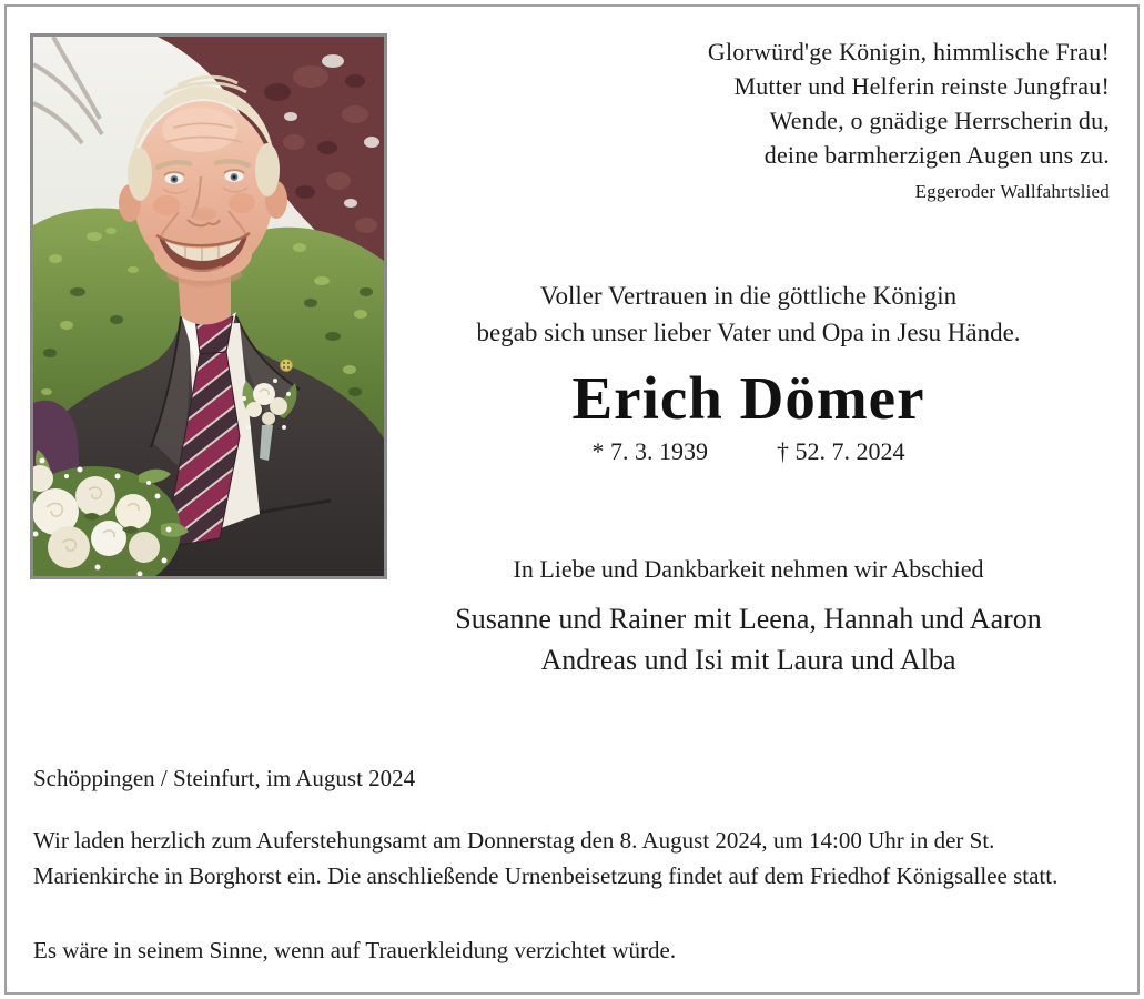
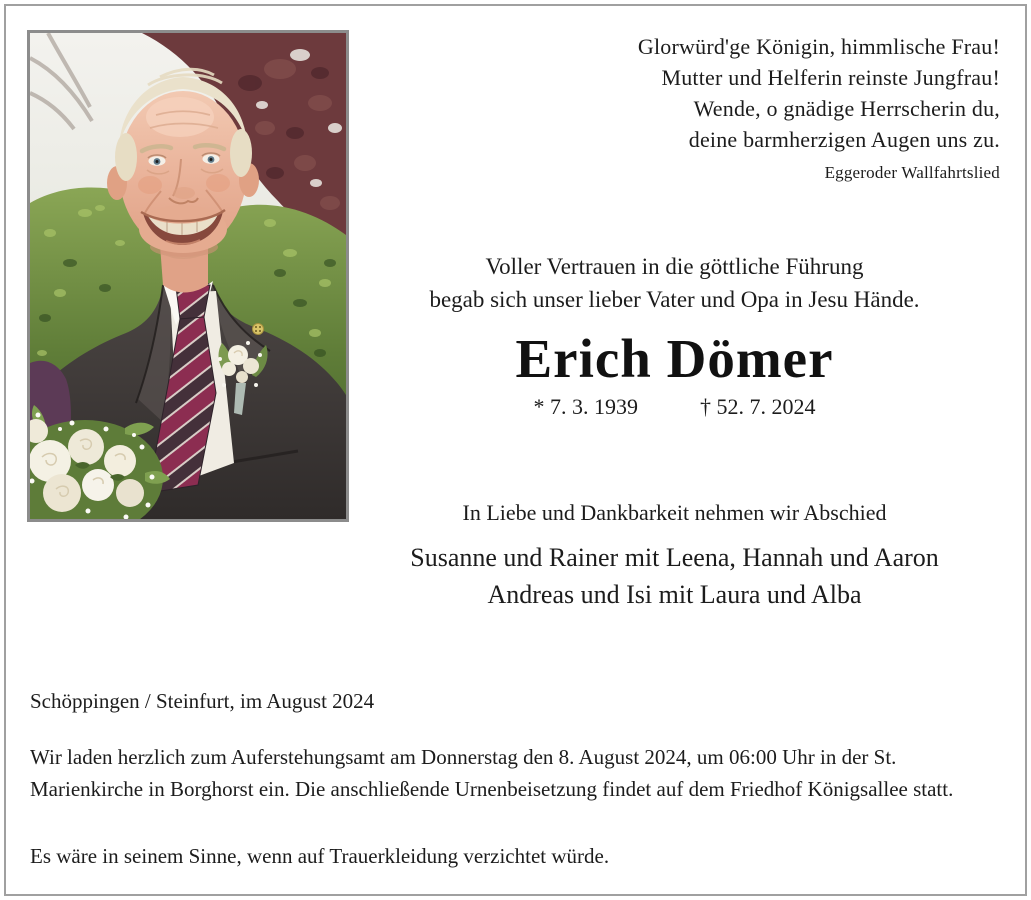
  Glorwürd'ge Königin, himmlische Frau!
  Mutter und Helferin reinste Jungfrau!
  Wende, o gnädige Herrscherin du,
  deine barmherzigen Augen uns zu.
  Eggeroder Wallfahrtslied
- Voller Vertrauen in die göttliche Königin
+ Voller Vertrauen in die göttliche Führung
  begab sich unser lieber Vater und Opa in Jesu Hände.
  Erich Dömer
  * 7. 3. 1939
  † 52. 7. 2024
  In Liebe und Dankbarkeit nehmen wir Abschied
  Susanne und Rainer mit Leena, Hannah und Aaron
  Andreas und Isi mit Laura und Alba
  Schöppingen / Steinfurt, im August 2024
- Wir laden herzlich zum Auferstehungsamt am Donnerstag den 8. August 2024, um 14:00 Uhr in der St. Marienkirche in Borghorst ein. Die anschließende Urnenbeisetzung findet auf dem Friedhof Königsallee statt.
+ Wir laden herzlich zum Auferstehungsamt am Donnerstag den 8. August 2024, um 06:00 Uhr in der St. Marienkirche in Borghorst ein. Die anschließende Urnenbeisetzung findet auf dem Friedhof Königsallee statt.
  Es wäre in seinem Sinne, wenn auf Trauerkleidung verzichtet würde.
